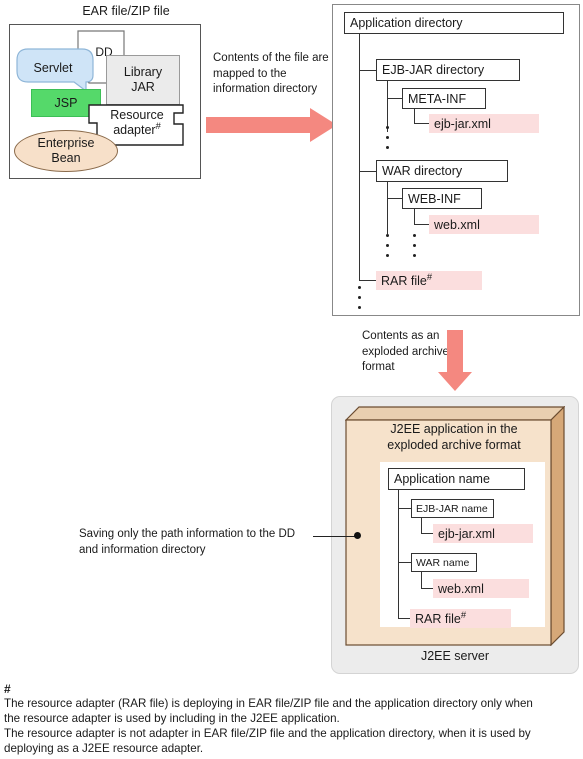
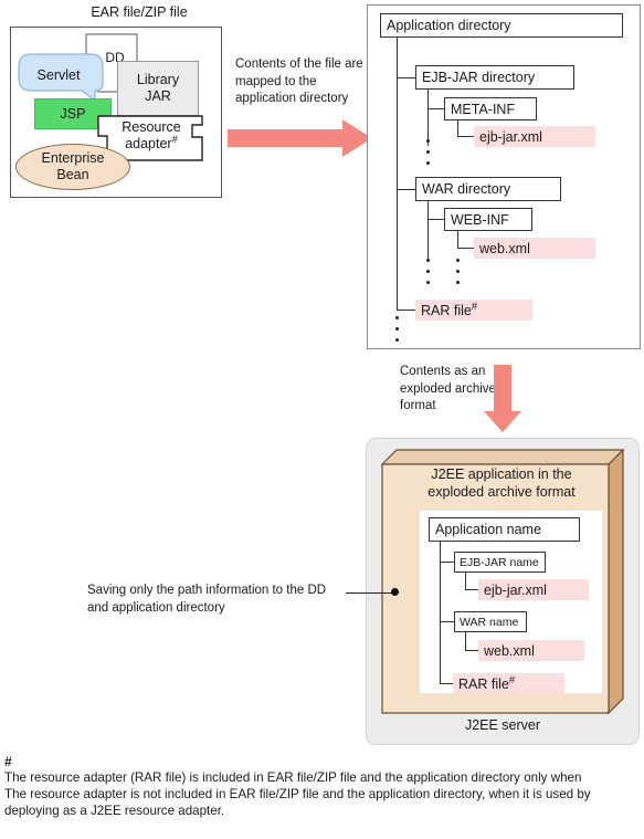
  EAR file/ZIP file
  DD
  Library
  JAR
  Servlet
  JSP
  Resource
  adapter#
  Enterprise
  Bean
- Contents of the file are mapped to the information directory
+ Contents of the file are mapped to the application directory
  Application directory
  EJB-JAR directory
  META-INF
  ejb-jar.xml
  WAR directory
  WEB-INF
  web.xml
  RAR file#
  Contents as an exploded archive format
  J2EE application in the
  exploded archive format
  Application name
  EJB-JAR name
  ejb-jar.xml
  WAR name
  web.xml
  RAR file#
  J2EE server
- Saving only the path information to the DD and information directory
+ Saving only the path information to the DD and application directory
  #
- The resource adapter (RAR file) is deploying in EAR file/ZIP file and the application directory only when
+ The resource adapter (RAR file) is included in EAR file/ZIP file and the application directory only when
- the resource adapter is used by including in the J2EE application.
- The resource adapter is not adapter in EAR file/ZIP file and the application directory, when it is used by
+ The resource adapter is not included in EAR file/ZIP file and the application directory, when it is used by
  deploying as a J2EE resource adapter.
